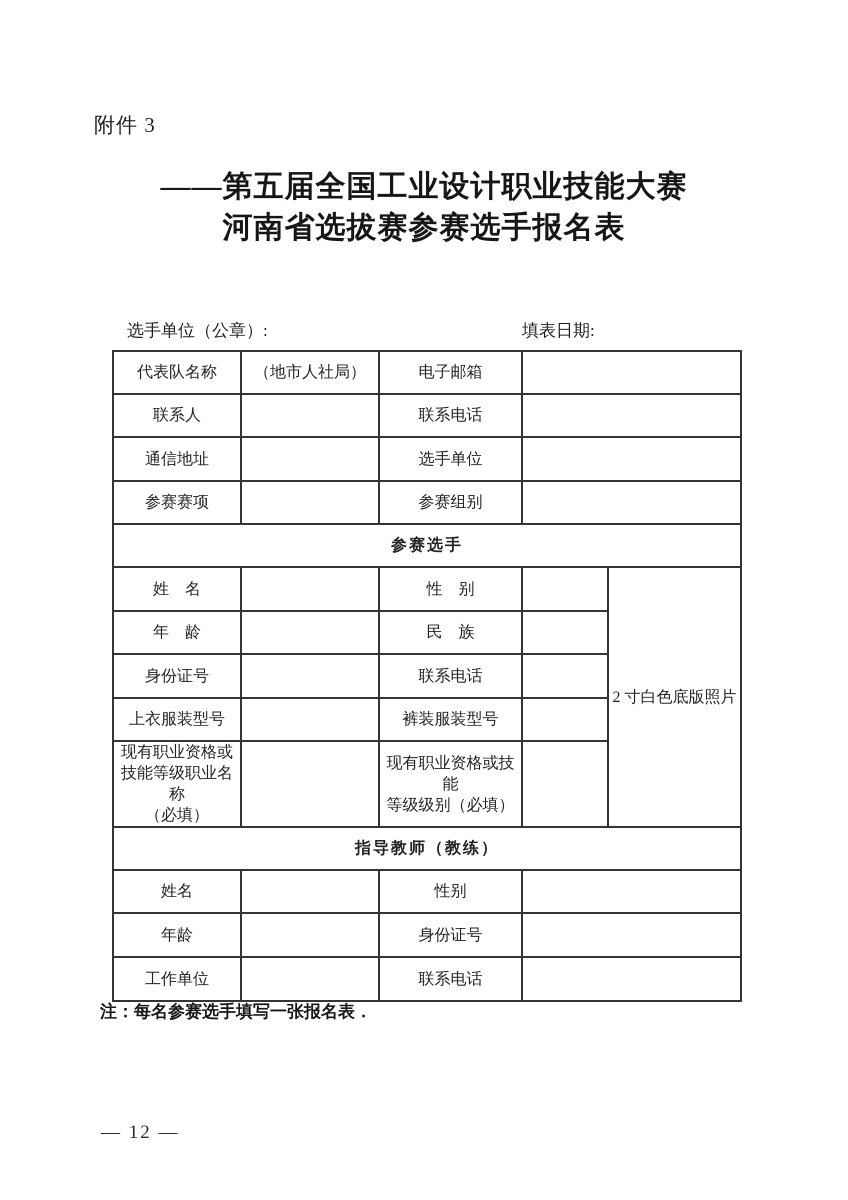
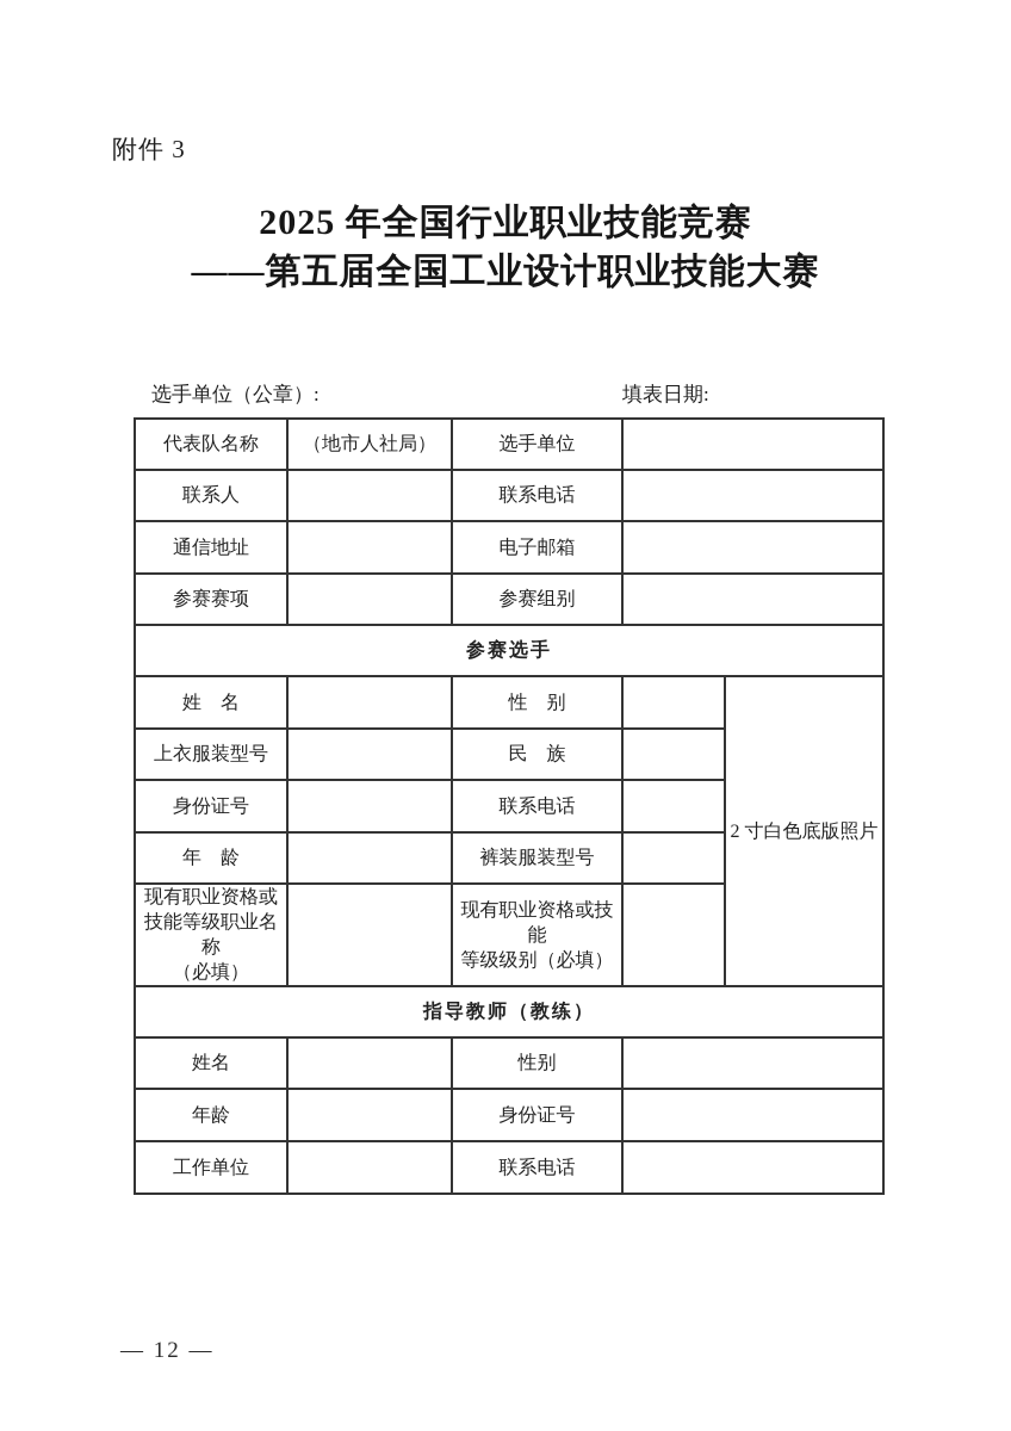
  附件 3
+ 2025 年全国行业职业技能竞赛
  ——第五届全国工业设计职业技能大赛
- 河南省选拔赛参赛选手报名表
  选手单位（公章）:
  填表日期:
- 代表队名称	（地市人社局）	电子邮箱
+ 代表队名称	（地市人社局）	选手单位
  联系人		联系电话
- 通信地址		选手单位
+ 通信地址		电子邮箱
  参赛赛项		参赛组别
  参赛选手
  姓 名		性 别		2 寸白色底版照片
- 年 龄		民 族
+ 上衣服装型号		民 族
  身份证号		联系电话
- 上衣服装型号		裤装服装型号
+ 年 龄		裤装服装型号
  现有职业资格或 技能等级职业名称 （必填）		现有职业资格或技能 等级级别（必填）
  指导教师（教练）
  姓名		性别
  年龄		身份证号
  工作单位		联系电话
- 注：每名参赛选手填写一张报名表．
  — 12 —
